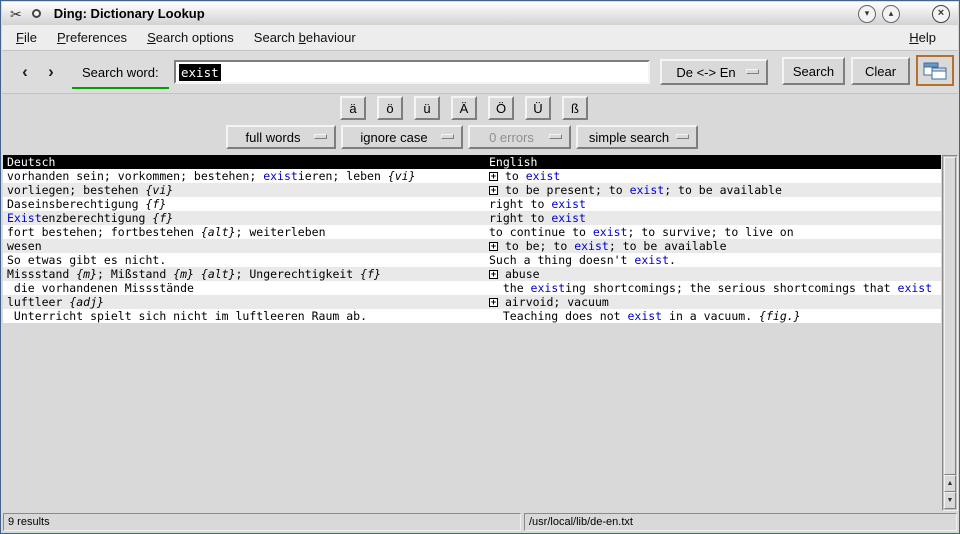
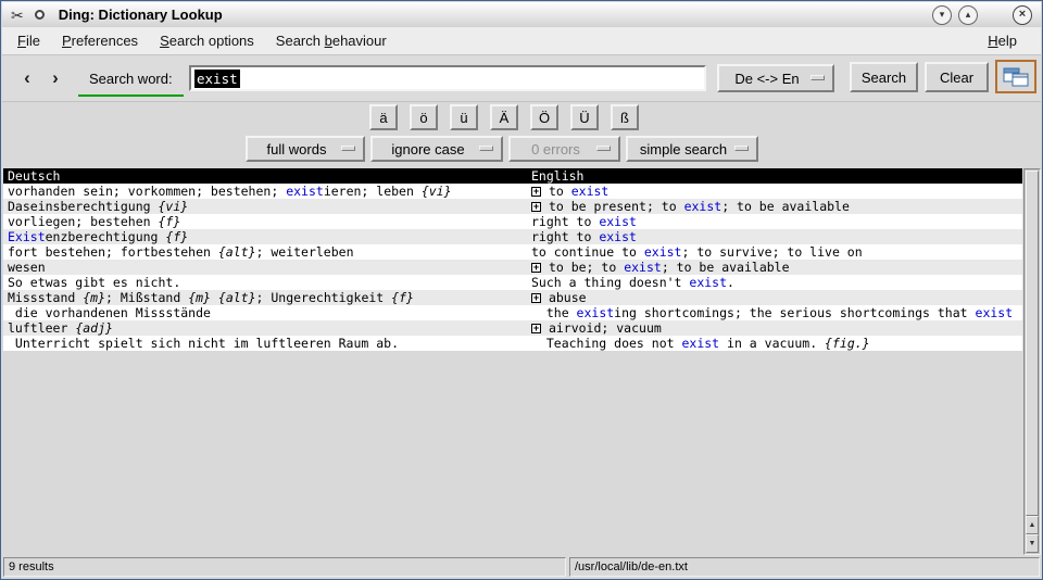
  ✂
  Ding: Dictionary Lookup
  ▾
  ▴
  ×
  File
  Preferences
  Search options
  Search behaviour
  Help
  ‹
  ›
  Search word:
  exist
  De <-> En
  Search
  Clear
  ä
  ö
  ü
  Ä
  Ö
  Ü
  ß
  full words
  ignore case
  0 errors
  simple search
  Deutsch
  English
  vorhanden sein; vorkommen; bestehen; existieren; leben {vi}
  + to exist
- vorliegen; bestehen {vi}
+ Daseinsberechtigung {vi}
  + to be present; to exist; to be available
- Daseinsberechtigung {f}
+ vorliegen; bestehen {f}
  right to exist
  Existenzberechtigung {f}
  right to exist
  fort bestehen; fortbestehen {alt}; weiterleben
  to continue to exist; to survive; to live on
  wesen
  + to be; to exist; to be available
  So etwas gibt es nicht.
  Such a thing doesn't exist.
  Missstand {m}; Mißstand {m} {alt}; Ungerechtigkeit {f}
  + abuse
  die vorhandenen Missstände
  the existing shortcomings; the serious shortcomings that exist
  luftleer {adj}
  + airvoid; vacuum
  Unterricht spielt sich nicht im luftleeren Raum ab.
  Teaching does not exist in a vacuum. {fig.}
  9 results
  /usr/local/lib/de-en.txt
